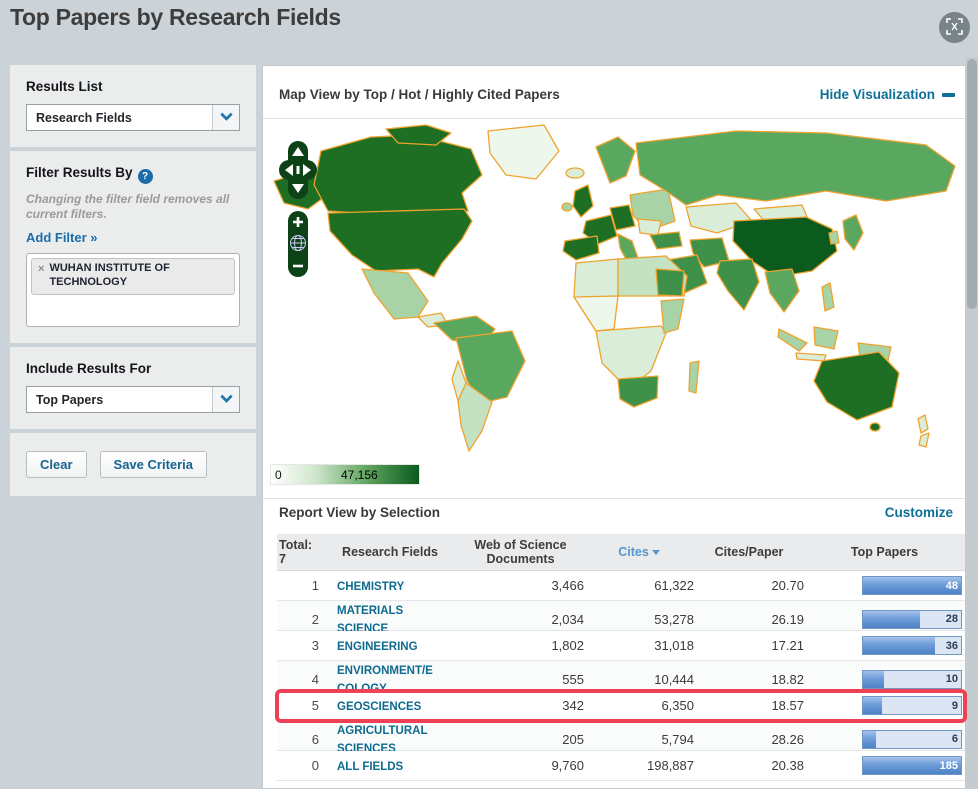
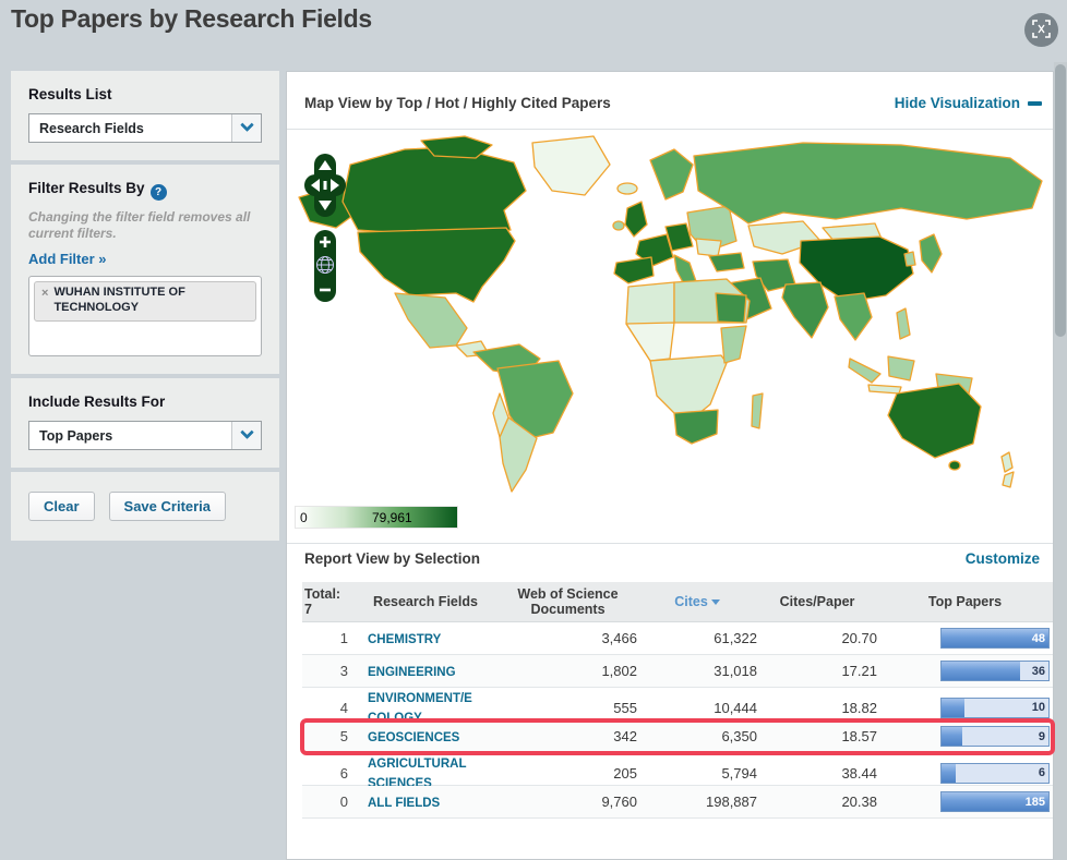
  Top Papers by Research Fields
  Results List
  Research Fields
  Filter Results By ?
  Changing the filter field removes all current filters.
  Add Filter »
  ×
  WUHAN INSTITUTE OF TECHNOLOGY
  Include Results For
  Top Papers
  Clear
  Save Criteria
  Map View by Top / Hot / Highly Cited Papers
  Hide Visualization
  0
- 47,156
+ 79,961
  Report View by Selection
  Customize
  Total:
  7
  Research Fields
  Web of Science Documents
  Cites
  Cites/Paper
  Top Papers
  1
  CHEMISTRY
  3,466
  61,322
  20.70
  48
- 2
- MATERIALS
- SCIENCE
- 2,034
- 53,278
- 26.19
- 28
  3
  ENGINEERING
  1,802
  31,018
  17.21
  36
  4
  ENVIRONMENT/E
  COLOGY
  555
  10,444
  18.82
  10
  5
  GEOSCIENCES
  342
  6,350
  18.57
  9
  6
  AGRICULTURAL
  SCIENCES
  205
  5,794
- 28.26
+ 38.44
  6
  0
  ALL FIELDS
  9,760
  198,887
  20.38
  185
